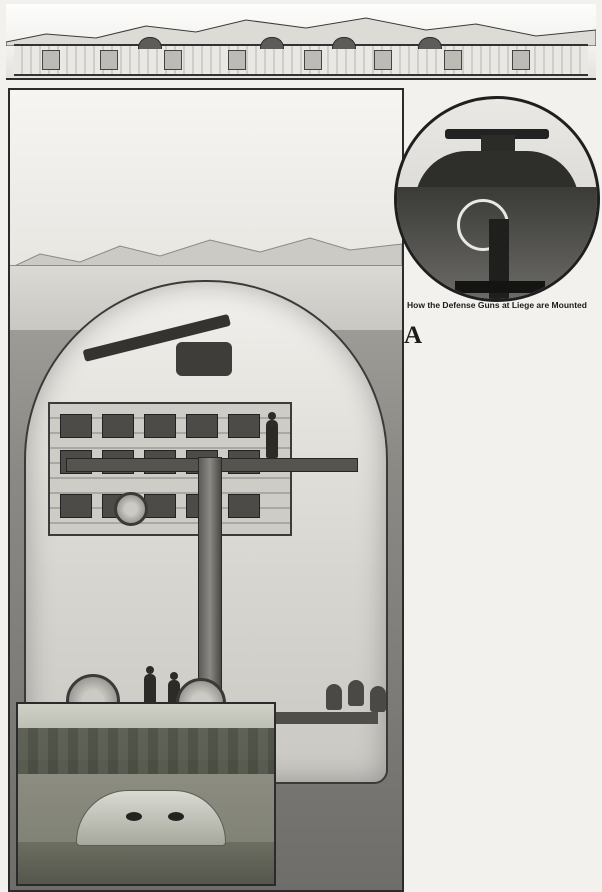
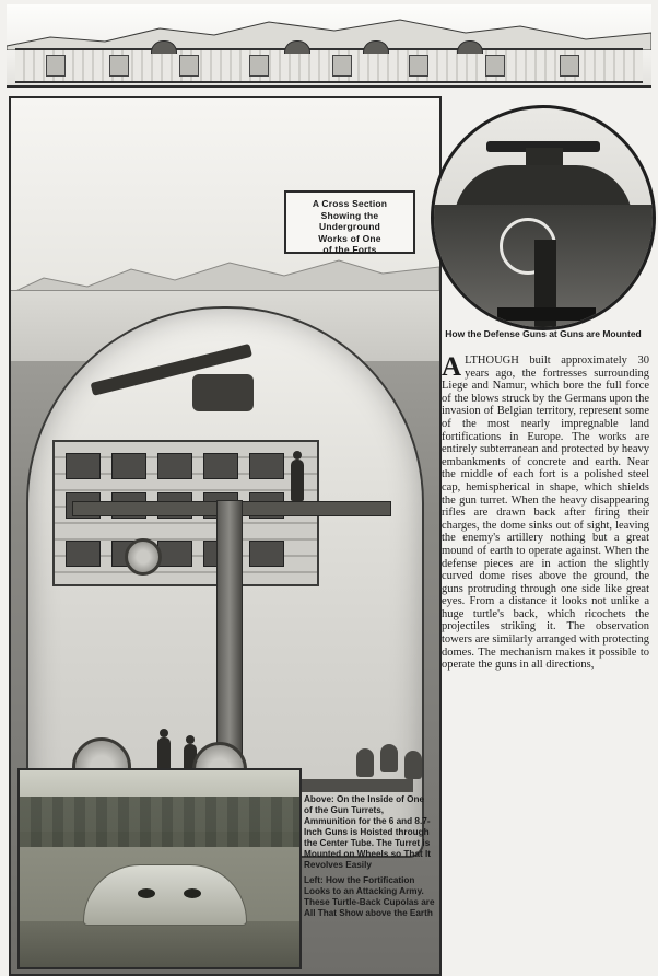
+ A Cross Section
+ Showing the
+ Underground
+ Works of One
+ of the Forts
- How the Defense Guns at Liege are Mounted
+ How the Defense Guns at Guns are Mounted
  A
+ LTHOUGH built approximately 30 years ago, the fortresses surrounding Liege and Namur, which bore the full force of the blows struck by the Germans upon the invasion of Belgian territory, represent some of the most nearly impregnable land fortifications in Europe. The works are entirely subterranean and protected by heavy embankments of concrete and earth. Near the middle of each fort is a polished steel cap, hemispherical in shape, which shields the gun turret. When the heavy disappearing rifles are drawn back after firing their charges, the dome sinks out of sight, leaving the enemy's artillery nothing but a great mound of earth to operate against. When the defense pieces are in action the slightly curved dome rises above the ground, the guns protruding through one side like great eyes. From a distance it looks not unlike a huge turtle's back, which ricochets the projectiles striking it. The observation towers are similarly arranged with protecting domes. The mechanism makes it possible to operate the guns in all directions,
+ Above: On the Inside of One of the Gun Turrets, Ammunition for the 6 and 8.7-Inch Guns is Hoisted through the Center Tube. The Turret is Mounted on Wheels so That It Revolves Easily
+ Left: How the Fortification Looks to an Attacking Army. These Turtle-Back Cupolas are All That Show above the Earth
